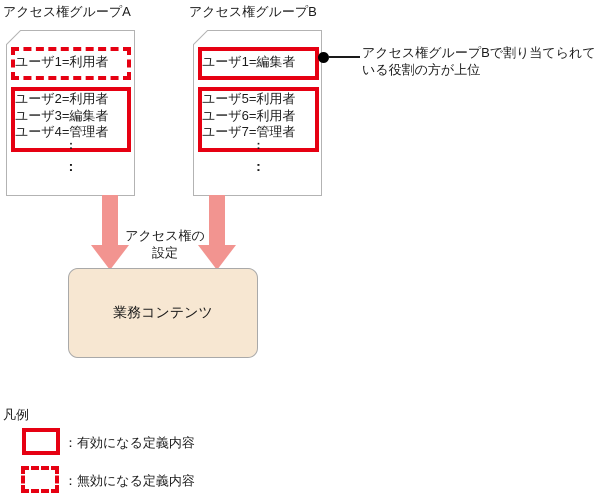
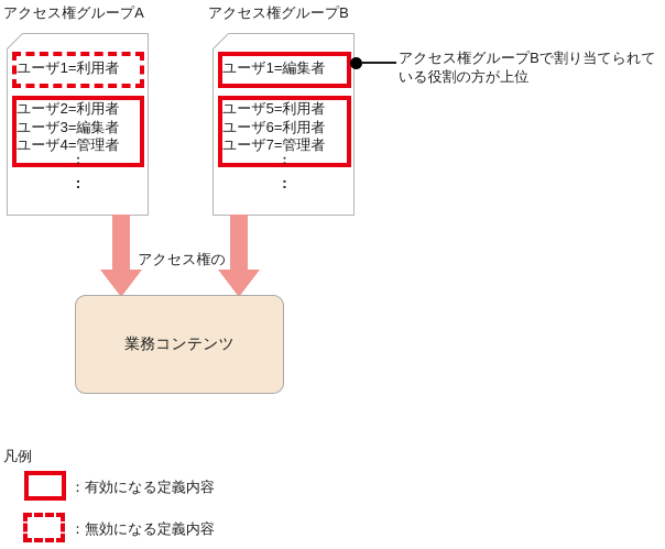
  アクセス権グループA
  ユーザ1=利用者
  ユーザ2=利用者
  ユーザ3=編集者
  ユーザ4=管理者
  :
  :
  アクセス権グループB
  ユーザ1=編集者
  ユーザ5=利用者
  ユーザ6=利用者
  ユーザ7=管理者
  :
  :
  アクセス権グループBで割り当てられて
  いる役割の方が上位
  アクセス権の
- 設定
  業務コンテンツ
  凡例
  ：有効になる定義内容
  ：無効になる定義内容
